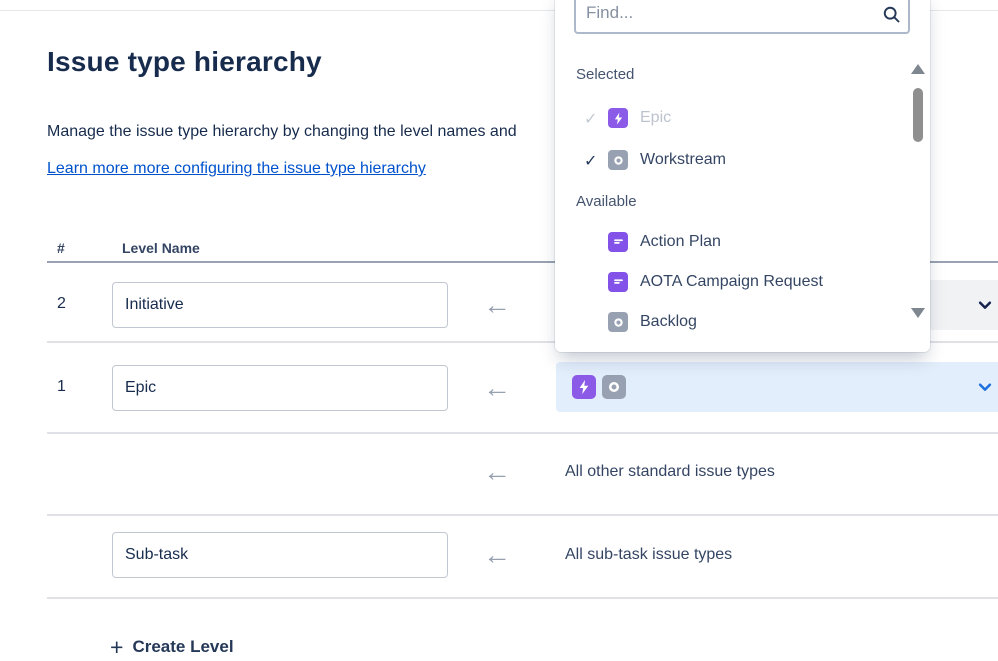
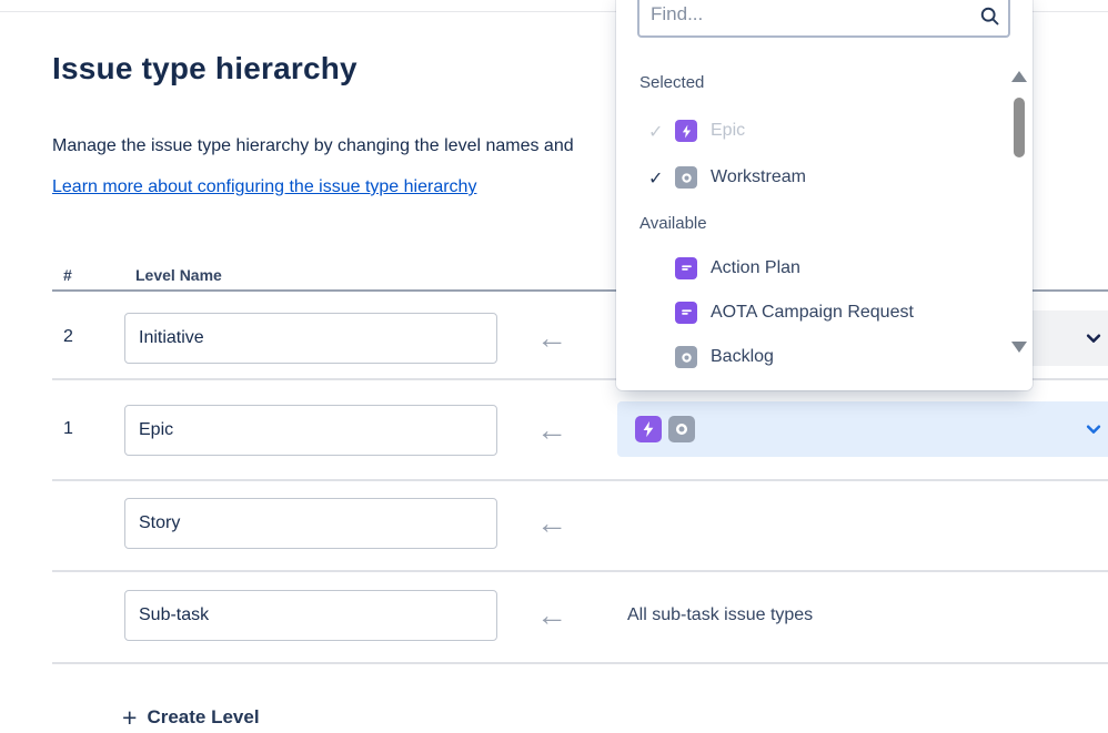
  Issue type hierarchy
  Manage the issue type hierarchy by changing the level names and
- Learn more more configuring the issue type hierarchy
+ Learn more about configuring the issue type hierarchy
  #
  Level Name
  2
  Initiative
  ←
  1
  Epic
  ←
+ Story
  ←
- All other standard issue types
  Sub-task
  ←
  All sub-task issue types
  +
  Create Level
  Find...
  Selected
  ✓
  Epic
  ✓
  Workstream
  Available
  Action Plan
  AOTA Campaign Request
  Backlog
